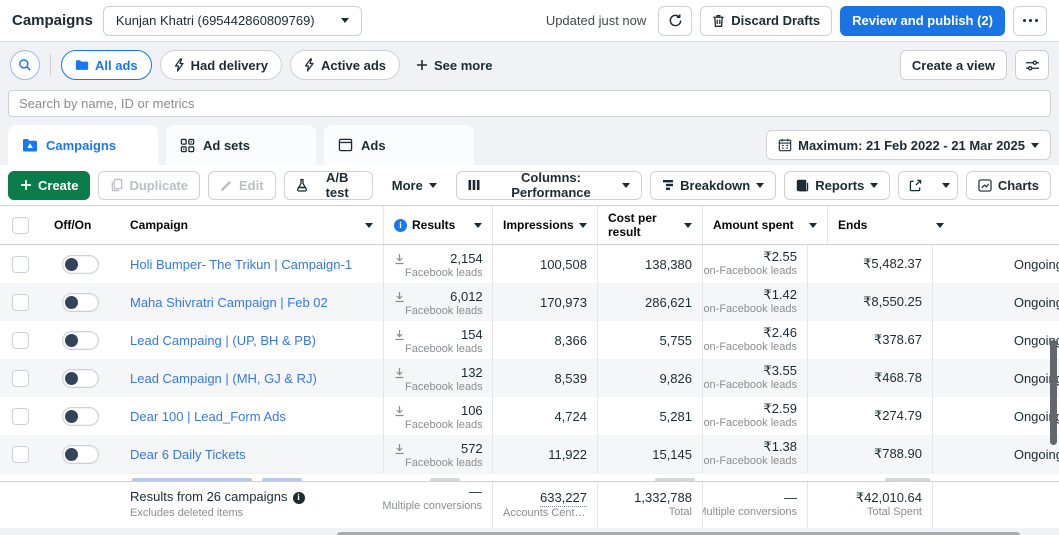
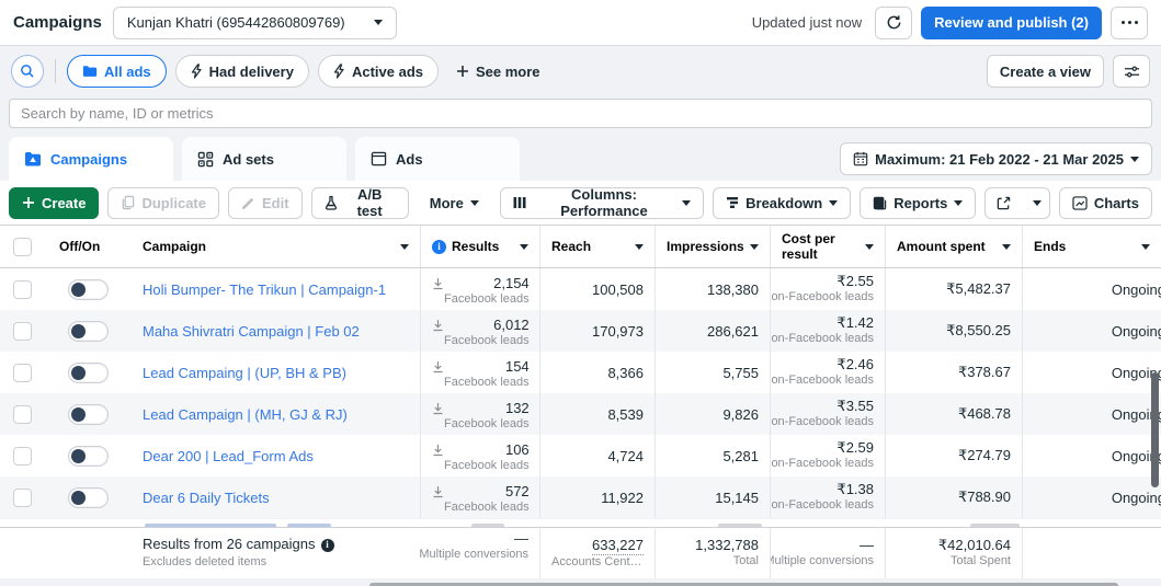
  Campaigns
  Kunjan Khatri (695442860809769)
  Updated just now
- Discard Drafts
  Review and publish (2)
  All ads
  Had delivery
  Active ads
  See more
  Create a view
  Search by name, ID or metrics
  Campaigns
  Ad sets
  Ads
  Maximum: 21 Feb 2022 - 21 Mar 2025
  Create
  Duplicate
  Edit
  A/B test
  More
  Columns: Performance
  Breakdown
  Reports
  Charts
  Off/On
  Campaign
  i
  Results
+ Reach
  Impressions
  Cost per result
  Amount spent
  Ends
  Holi Bumper- The Trikun | Campaign-1
  2,154
  Facebook leads
  100,508
  138,380
  ₹2.55
  on-Facebook leads
  ₹5,482.37
  Ongoin
  Maha Shivratri Campaign | Feb 02
  6,012
  Facebook leads
  170,973
  286,621
  ₹1.42
  on-Facebook leads
  ₹8,550.25
  Ongoin
  Lead Campaing | (UP, BH & PB)
  154
  Facebook leads
  8,366
  5,755
  ₹2.46
  on-Facebook leads
  ₹378.67
  Ongoi
  Lead Campaign | (MH, GJ & RJ)
  132
  Facebook leads
  8,539
  9,826
  ₹3.55
  on-Facebook leads
  ₹468.78
  Ongoi
- Dear 100 | Lead_Form Ads
+ Dear 200 | Lead_Form Ads
  106
  Facebook leads
  4,724
  5,281
  ₹2.59
  on-Facebook leads
  ₹274.79
  Ongoi
  Dear 6 Daily Tickets
  572
  Facebook leads
  11,922
  15,145
  ₹1.38
  on-Facebook leads
  ₹788.90
  Ongoin
  Results from 26 campaigns
  i
  Excludes deleted items
  —
  Multiple conversions
  633,227
  1,332,788
  Total
  —
  ultiple conversions
  ₹42,010.64
  Total Spent
